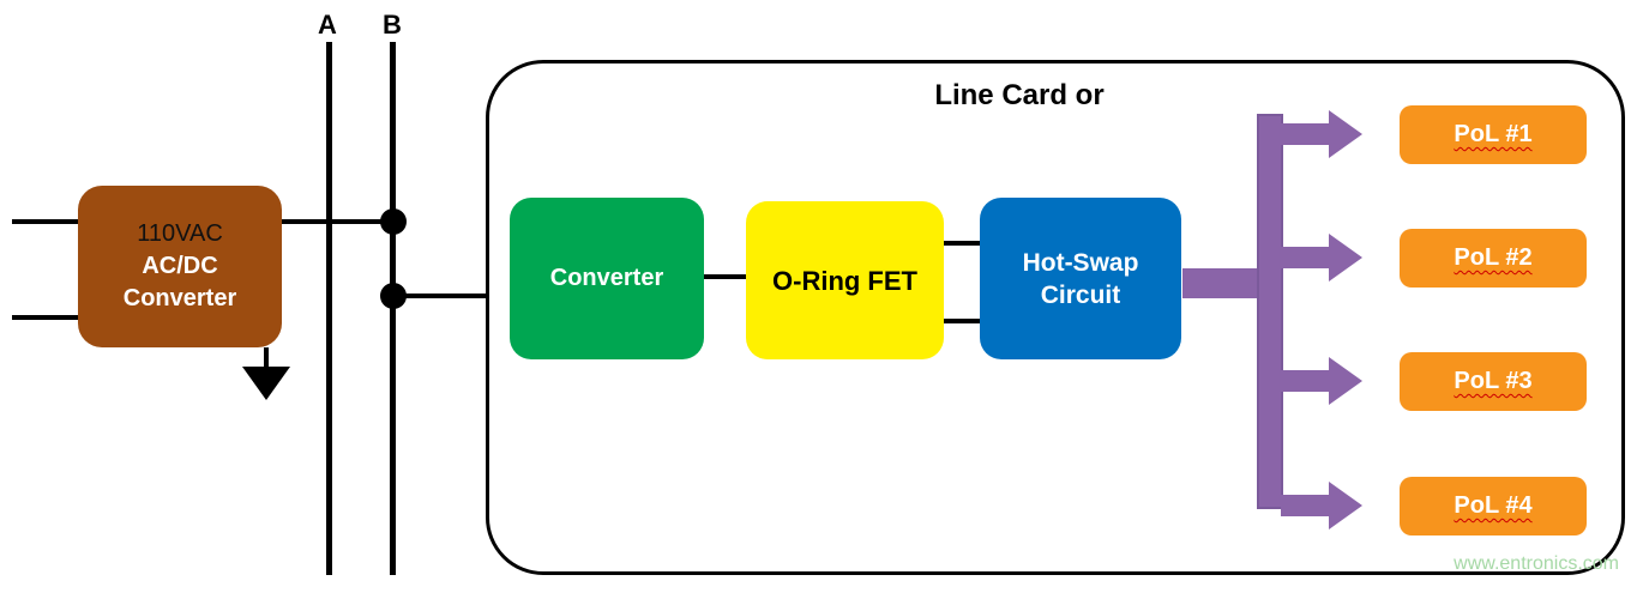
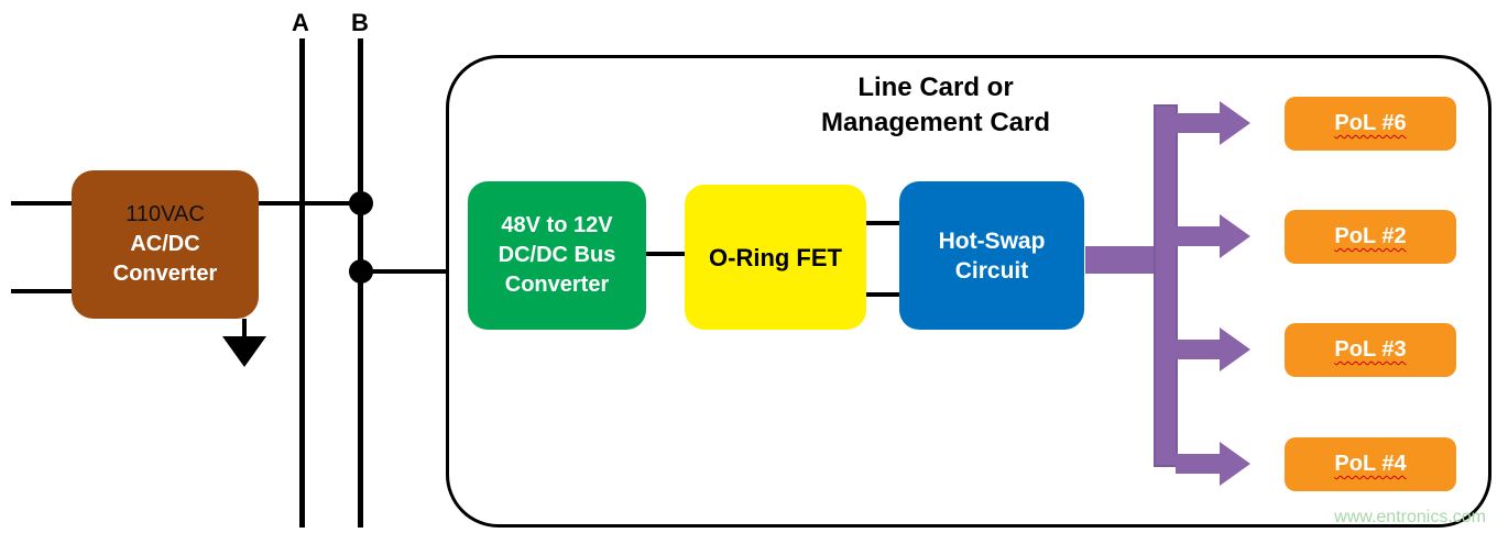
  A
  B
  110VAC
  AC/DC
  Converter
  Line Card or
+ Management Card
+ 48V to 12V
+ DC/DC Bus
  Converter
  O-Ring FET
  Hot-Swap
  Circuit
- PoL #1
+ PoL #6
  PoL #2
  PoL #3
  PoL #4
  www.entronics.com
